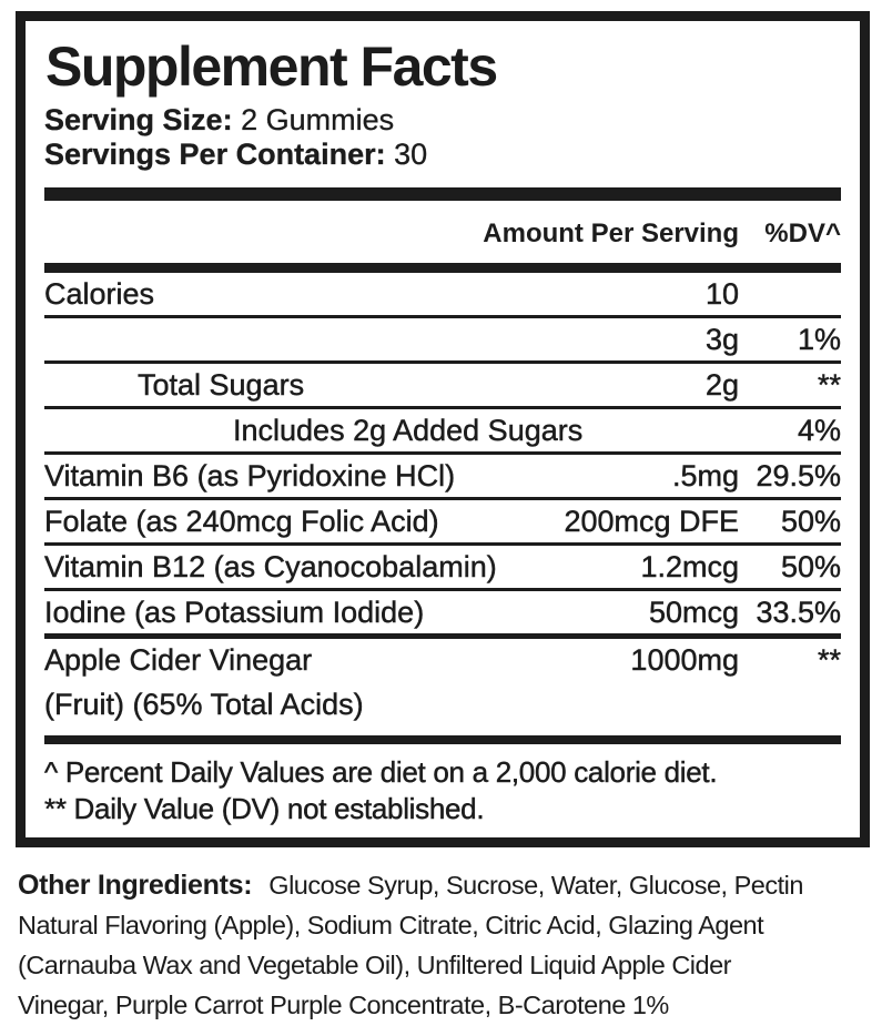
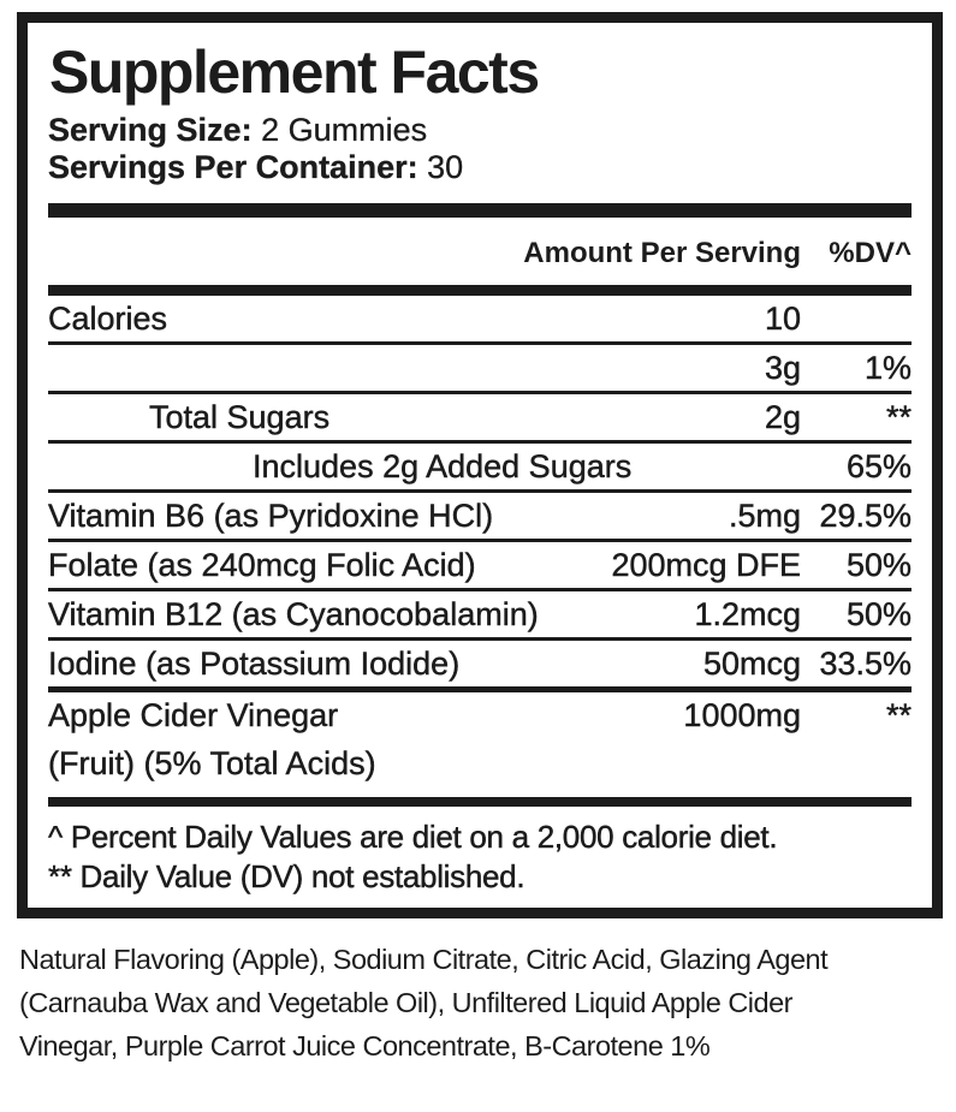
  Supplement Facts
  Serving Size: 2 Gummies
  Servings Per Container: 30
  Amount Per Serving
  %DV^
  Calories
  10
  3g
  1%
  Total Sugars
  2g
  **
  Includes 2g Added Sugars
- 4%
+ 65%
  Vitamin B6 (as Pyridoxine HCl)
  .5mg
  29.5%
  Folate (as 240mcg Folic Acid)
  200mcg DFE
  50%
  Vitamin B12 (as Cyanocobalamin)
  1.2mcg
  50%
  Iodine (as Potassium Iodide)
  50mcg
  33.5%
  Apple Cider Vinegar
- (Fruit) (65% Total Acids)
+ (Fruit) (5% Total Acids)
  1000mg
  **
  ^ Percent Daily Values are diet on a 2,000 calorie diet.
  ** Daily Value (DV) not established.
- Other Ingredients: Glucose Syrup, Sucrose, Water, Glucose, Pectin
  Natural Flavoring (Apple), Sodium Citrate, Citric Acid, Glazing Agent
  (Carnauba Wax and Vegetable Oil), Unfiltered Liquid Apple Cider
- Vinegar, Purple Carrot Purple Concentrate, B-Carotene 1%
+ Vinegar, Purple Carrot Juice Concentrate, B-Carotene 1%
